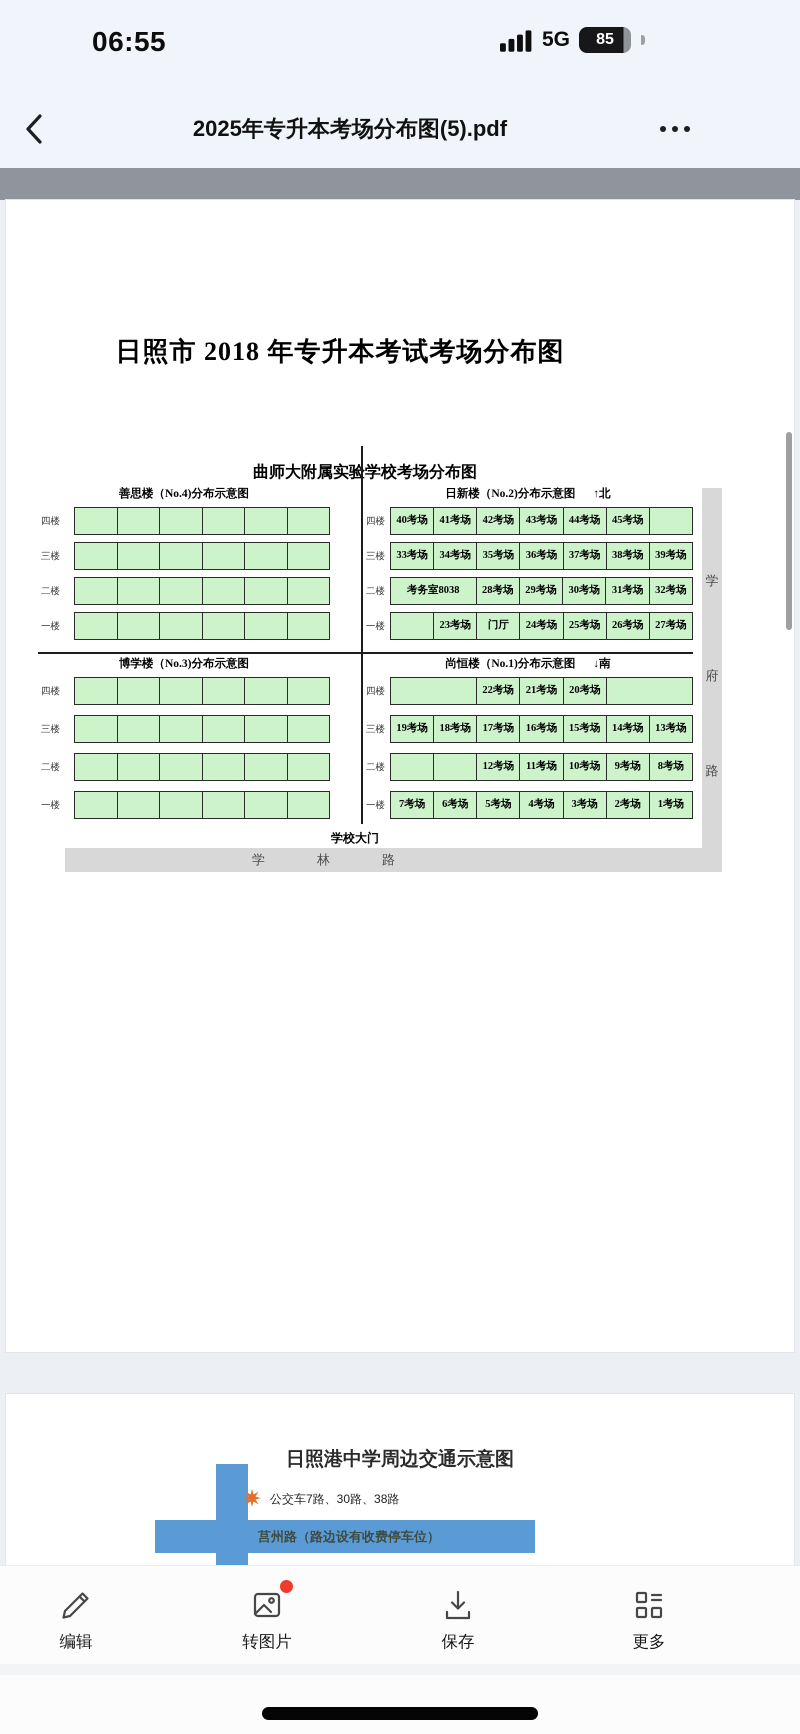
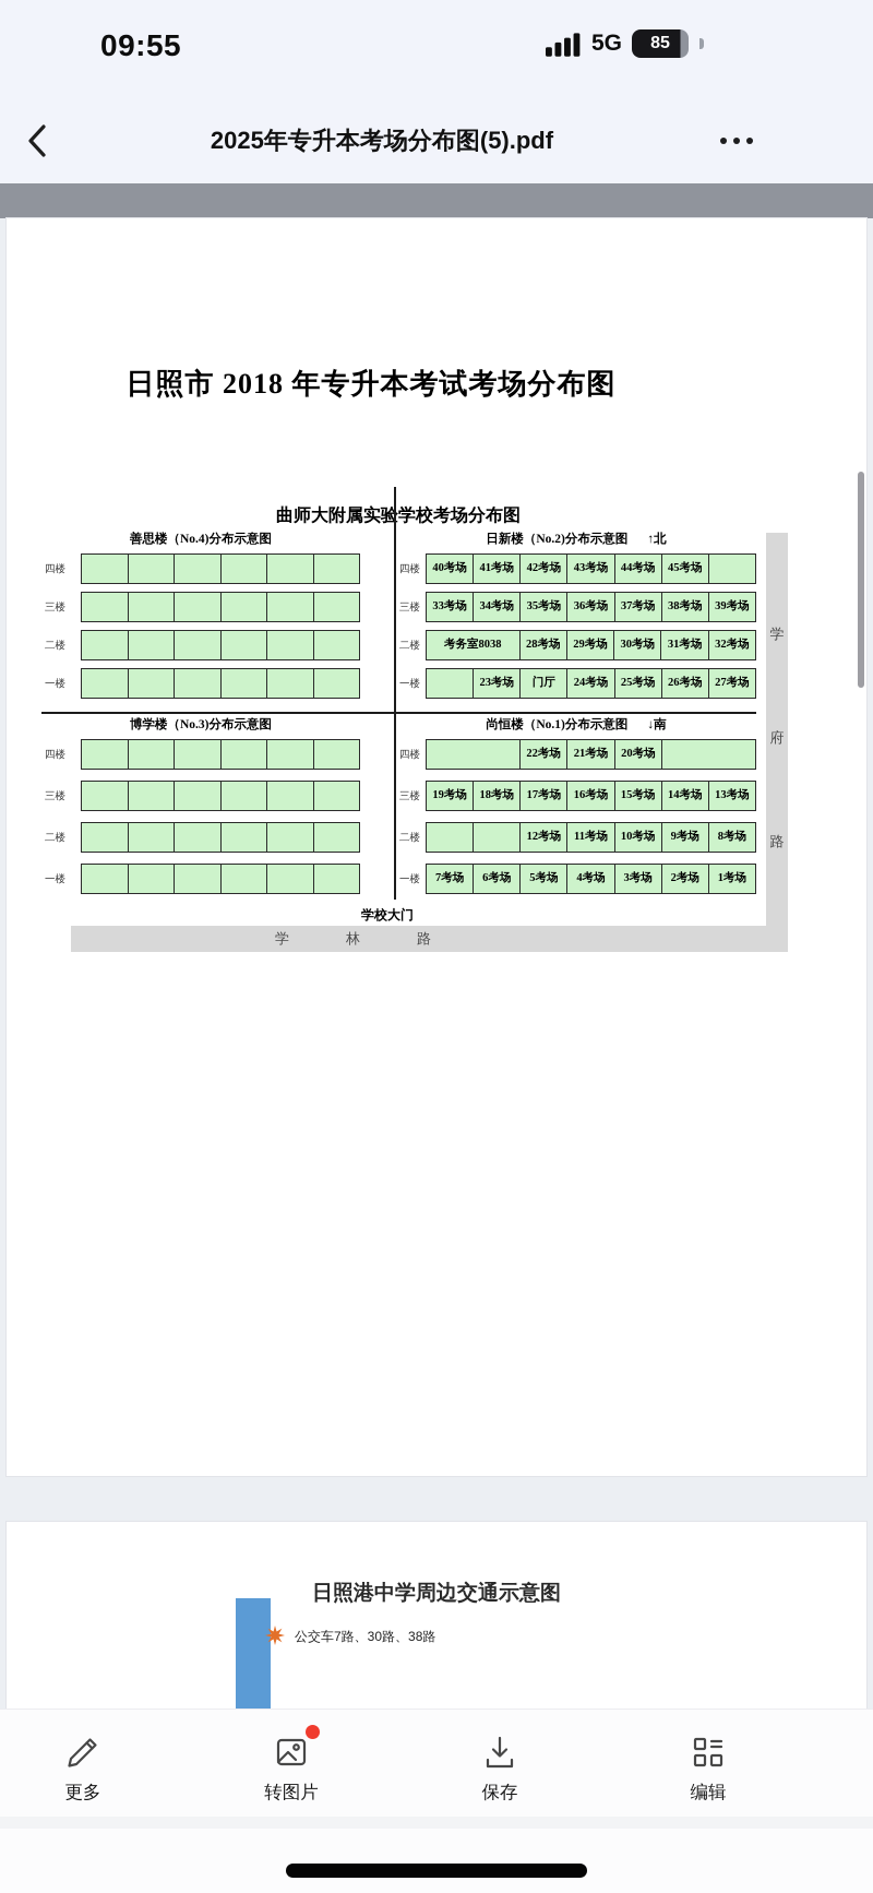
- 06:55
+ 09:55
  5G
  85
  2025年专升本考场分布图(5).pdf
  日照市 2018 年专升本考试考场分布图
  曲师大附属实验学校考场分布图
  善思楼（No.4)分布示意图
  四楼
  三楼
  二楼
  一楼
  日新楼（No.2)分布示意图 ↑北
  四楼
  40考场
  41考场
  42考场
  43考场
  44考场
  45考场
  三楼
  33考场
  34考场
  35考场
  36考场
  37考场
  38考场
  39考场
  二楼
  考务室8038
  28考场
  29考场
  30考场
  31考场
  32考场
  一楼
  23考场
  门厅
  24考场
  25考场
  26考场
  27考场
  博学楼（No.3)分布示意图
  四楼
  三楼
  二楼
  一楼
  尚恒楼（No.1)分布示意图 ↓南
  四楼
  22考场
  21考场
  20考场
  三楼
  19考场
  18考场
  17考场
  16考场
  15考场
  14考场
  13考场
  二楼
  12考场
  11考场
  10考场
  9考场
  8考场
  一楼
  7考场
  6考场
  5考场
  4考场
  3考场
  2考场
  1考场
  学校大门
  学
  林
  路
  学
  府
  路
  日照港中学周边交通示意图
  公交车7路、30路、38路
- 莒州路（路边设有收费停车位）
- 编辑
+ 更多
  转图片
  保存
- 更多
+ 编辑
